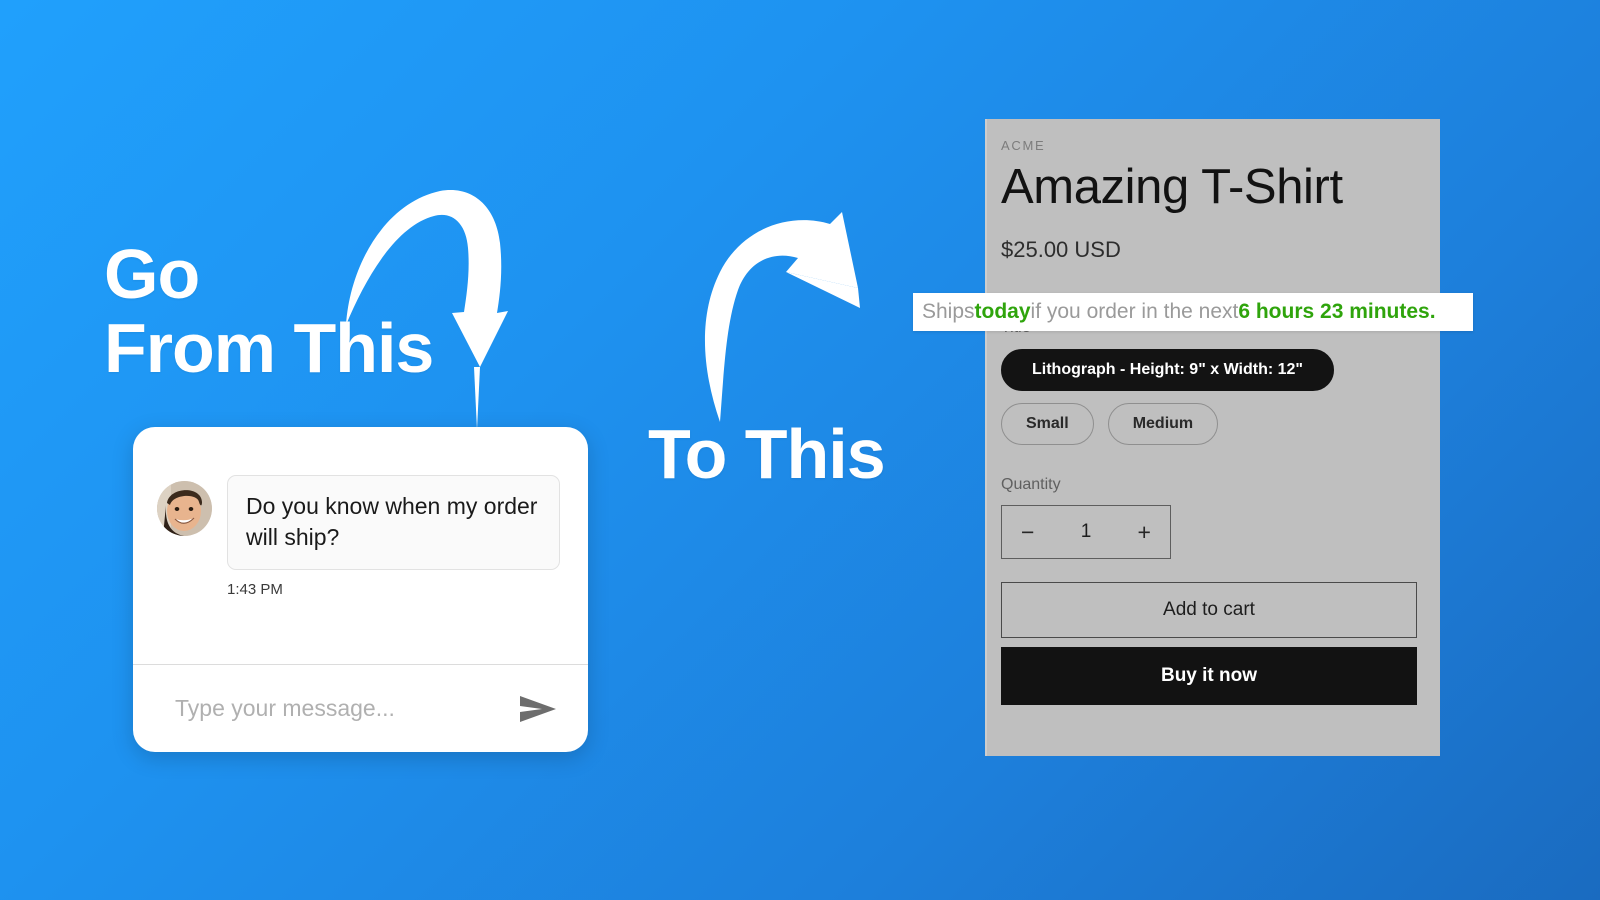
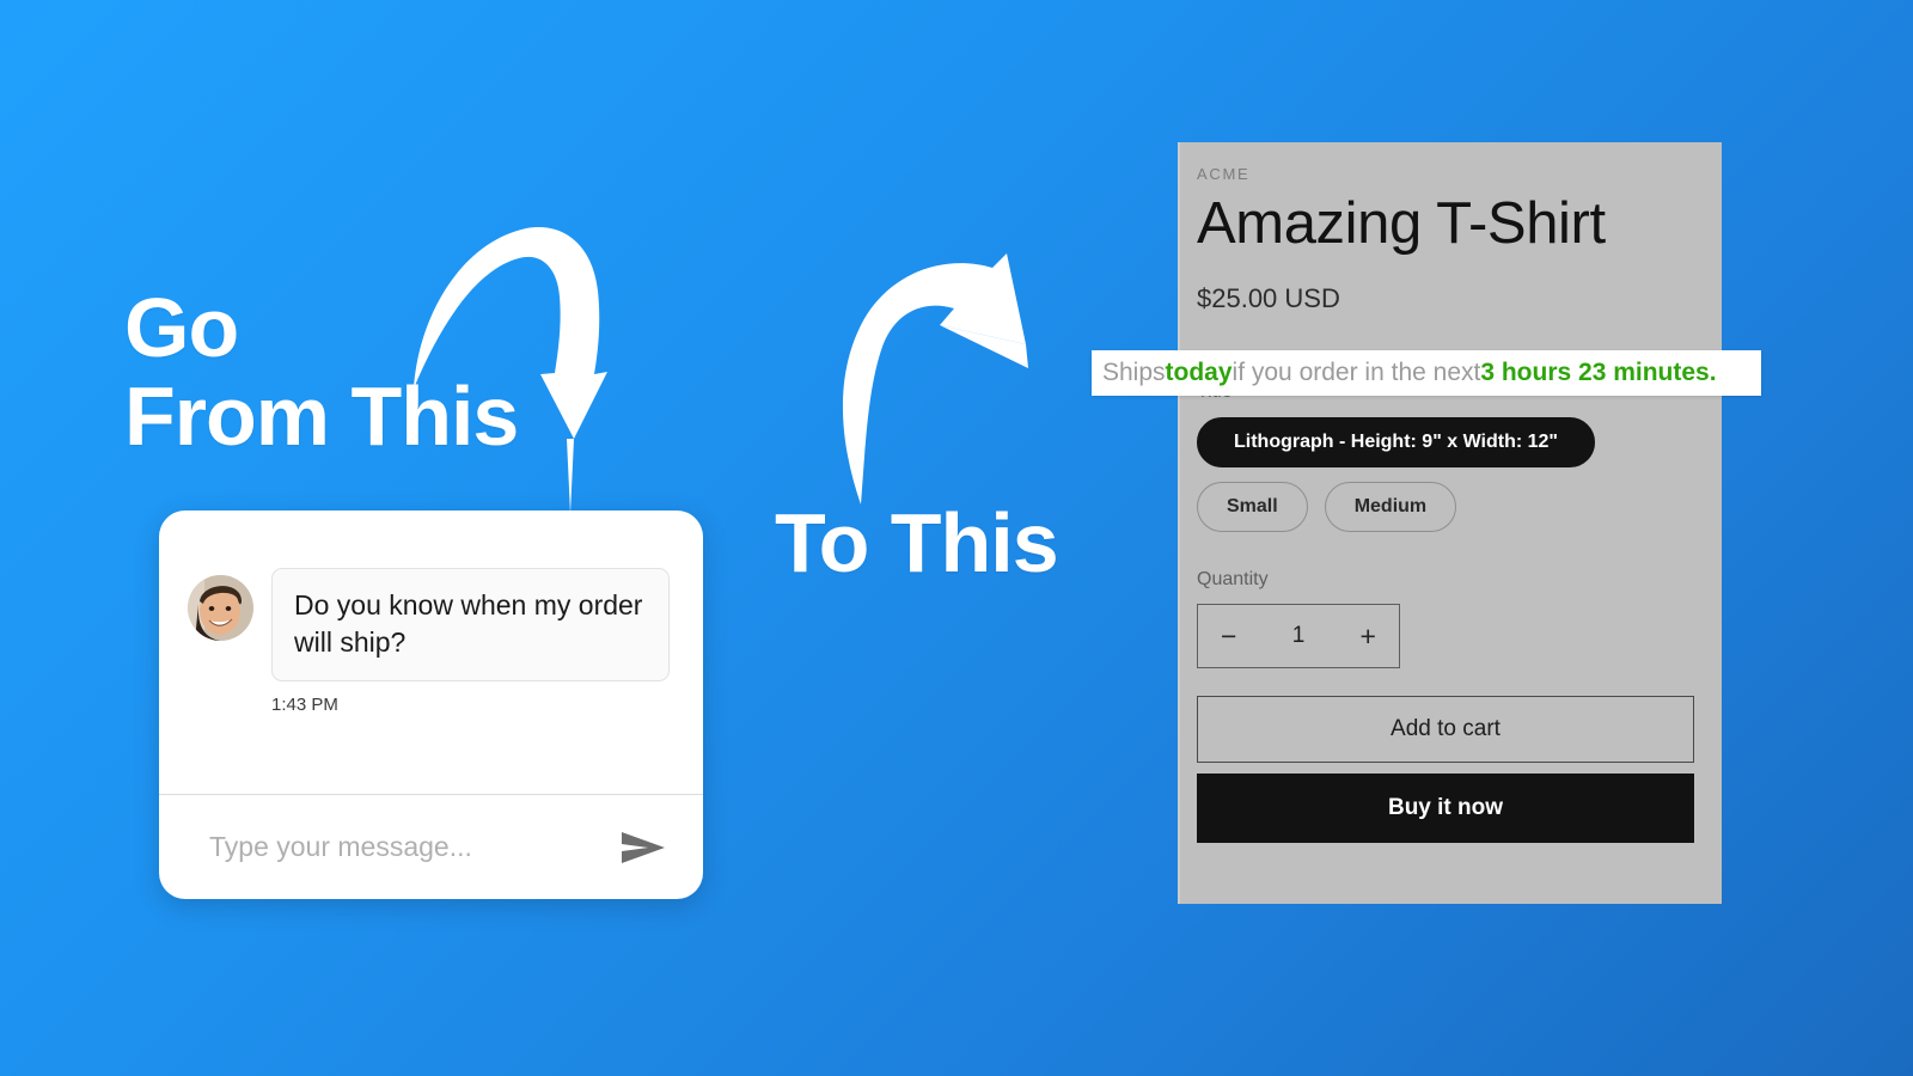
  Go
  From This
  To This
  Do you know when my order will ship?
  1:43 PM
  Type your message...
  ACME
  Amazing T-Shirt
  $25.00 USD
  Lithograph - Height: 9" x Width: 12"
  Small
  Medium
  Quantity
  −
  1
  +
  Add to cart
  Buy it now
  Ships
  today
  if you order in the next
- 6 hours 23 minutes.
+ 3 hours 23 minutes.
